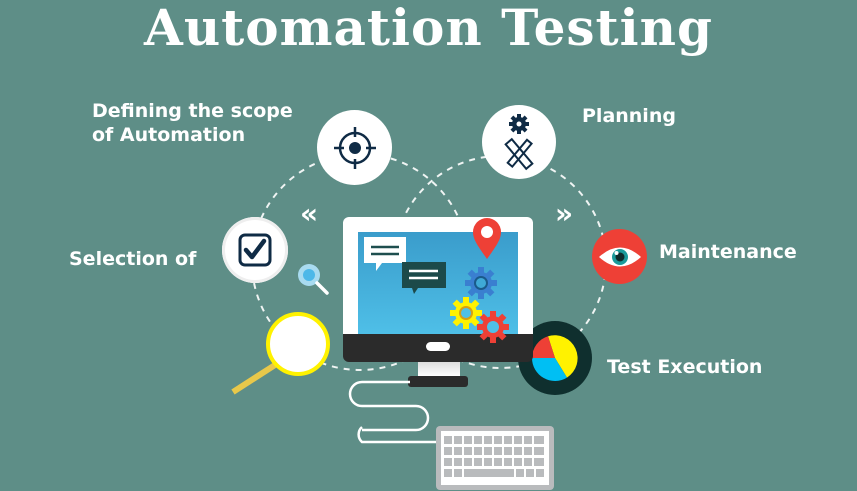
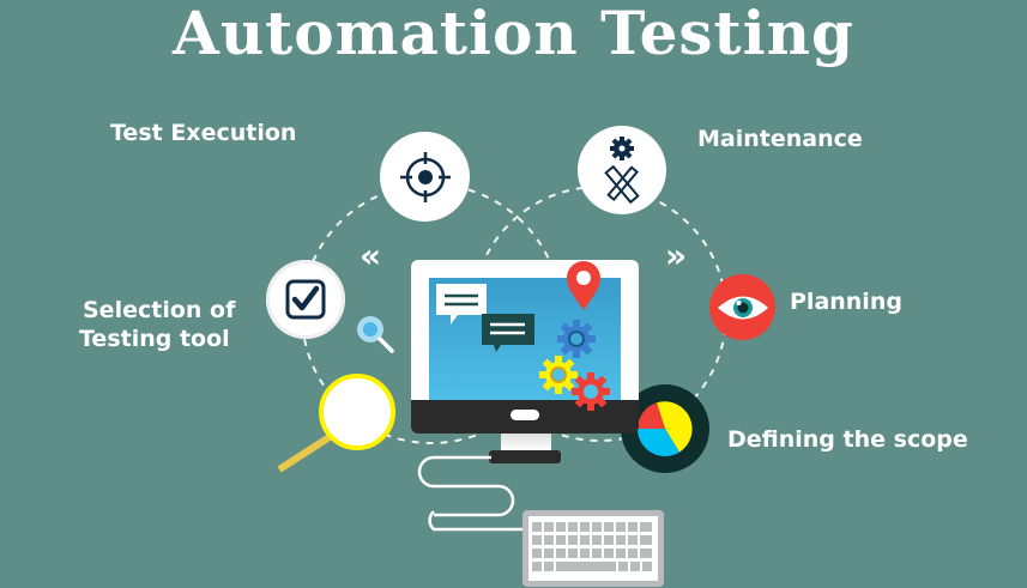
  Automation Testing
- Defining the scope
+ Test Execution
- of Automation
- Planning
+ Maintenance
  Selection of
+ Testing tool
  «
  »
- Maintenance
+ Planning
- Test Execution
+ Defining the scope
